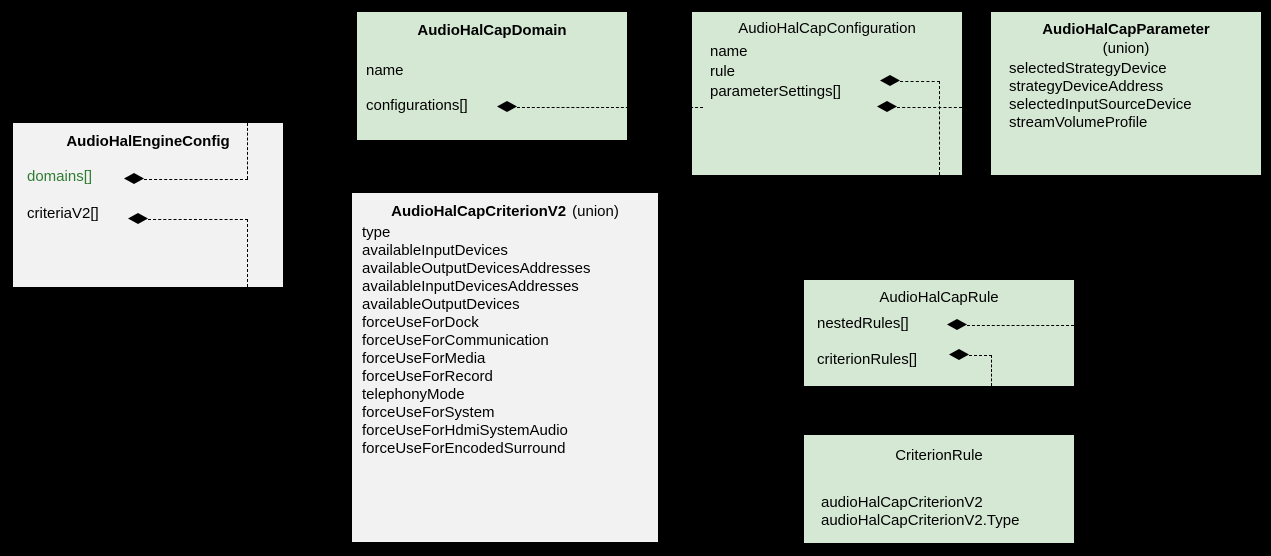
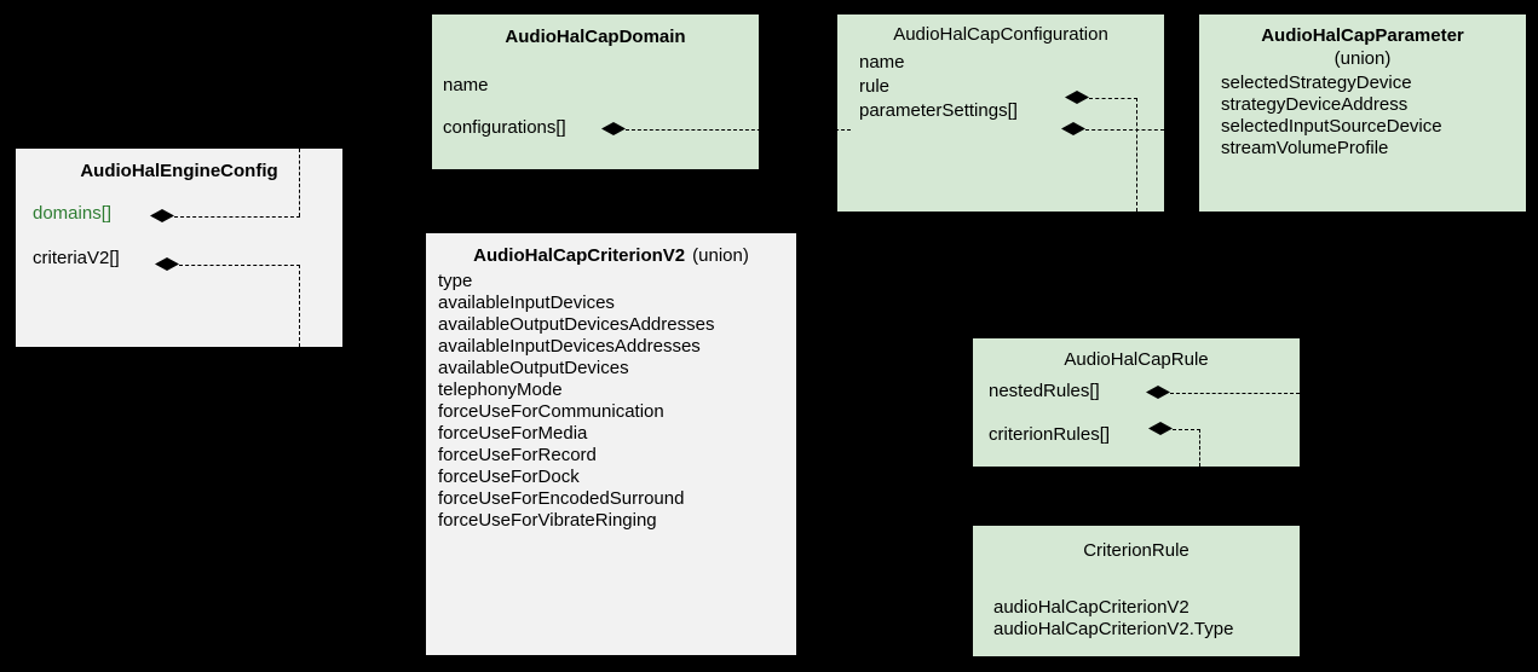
  AudioHalEngineConfig
  domains[]
  criteriaV2[]
  AudioHalCapDomain
  name
  configurations[]
  AudioHalCapConfiguration
  name
  rule
  parameterSettings[]
  AudioHalCapParameter
  (union)
  selectedStrategyDevice
  strategyDeviceAddress
  selectedInputSourceDevice
  streamVolumeProfile
  AudioHalCapCriterionV2 (union)
  type
  availableInputDevices
  availableOutputDevicesAddresses
  availableInputDevicesAddresses
  availableOutputDevices
- forceUseForDock
+ telephonyMode
  forceUseForCommunication
  forceUseForMedia
  forceUseForRecord
- telephonyMode
+ forceUseForDock
- forceUseForSystem
- forceUseForHdmiSystemAudio
  forceUseForEncodedSurround
+ forceUseForVibrateRinging
  AudioHalCapRule
  nestedRules[]
  criterionRules[]
  CriterionRule
  audioHalCapCriterionV2
  audioHalCapCriterionV2.Type
